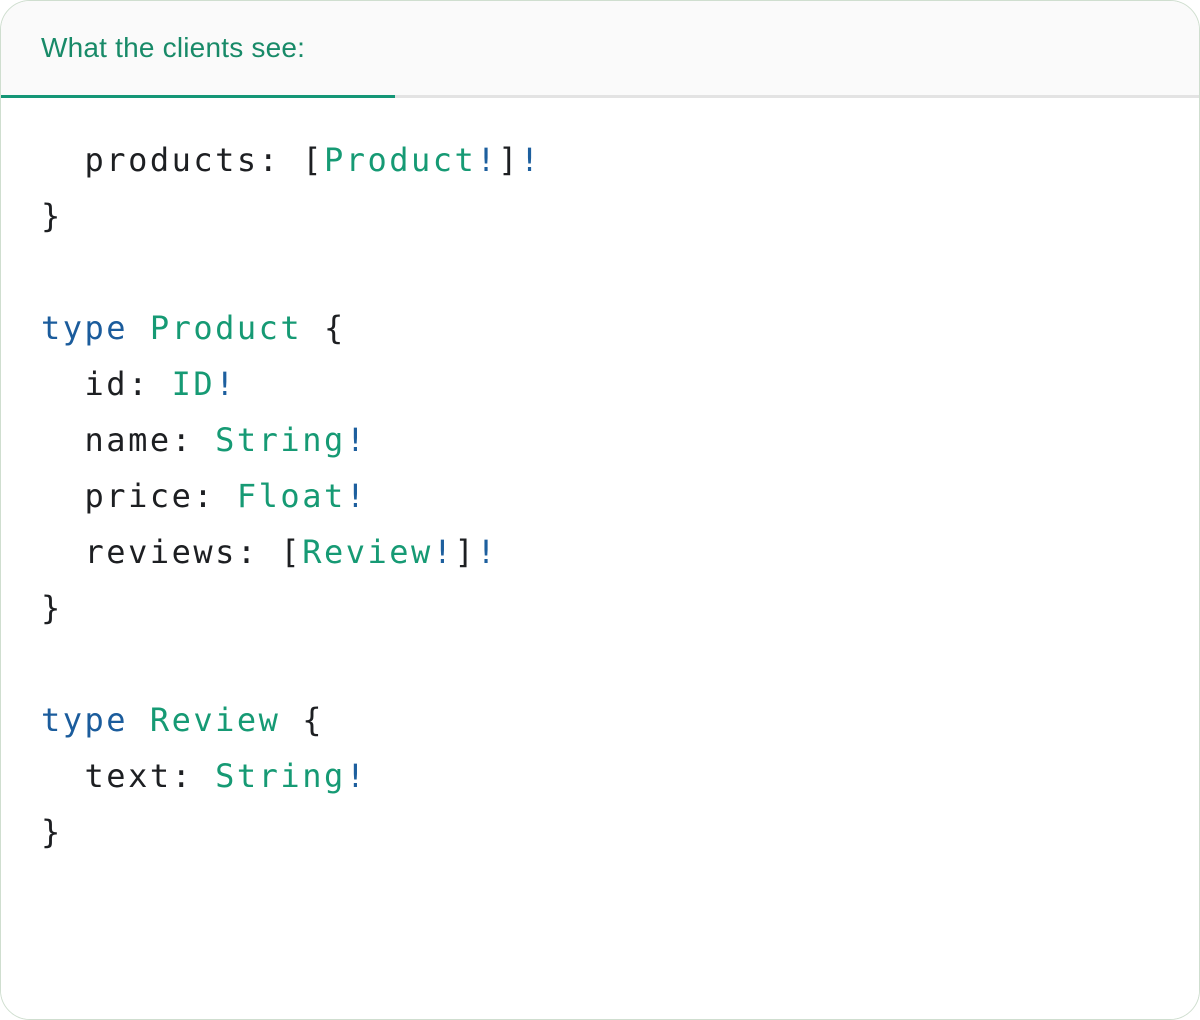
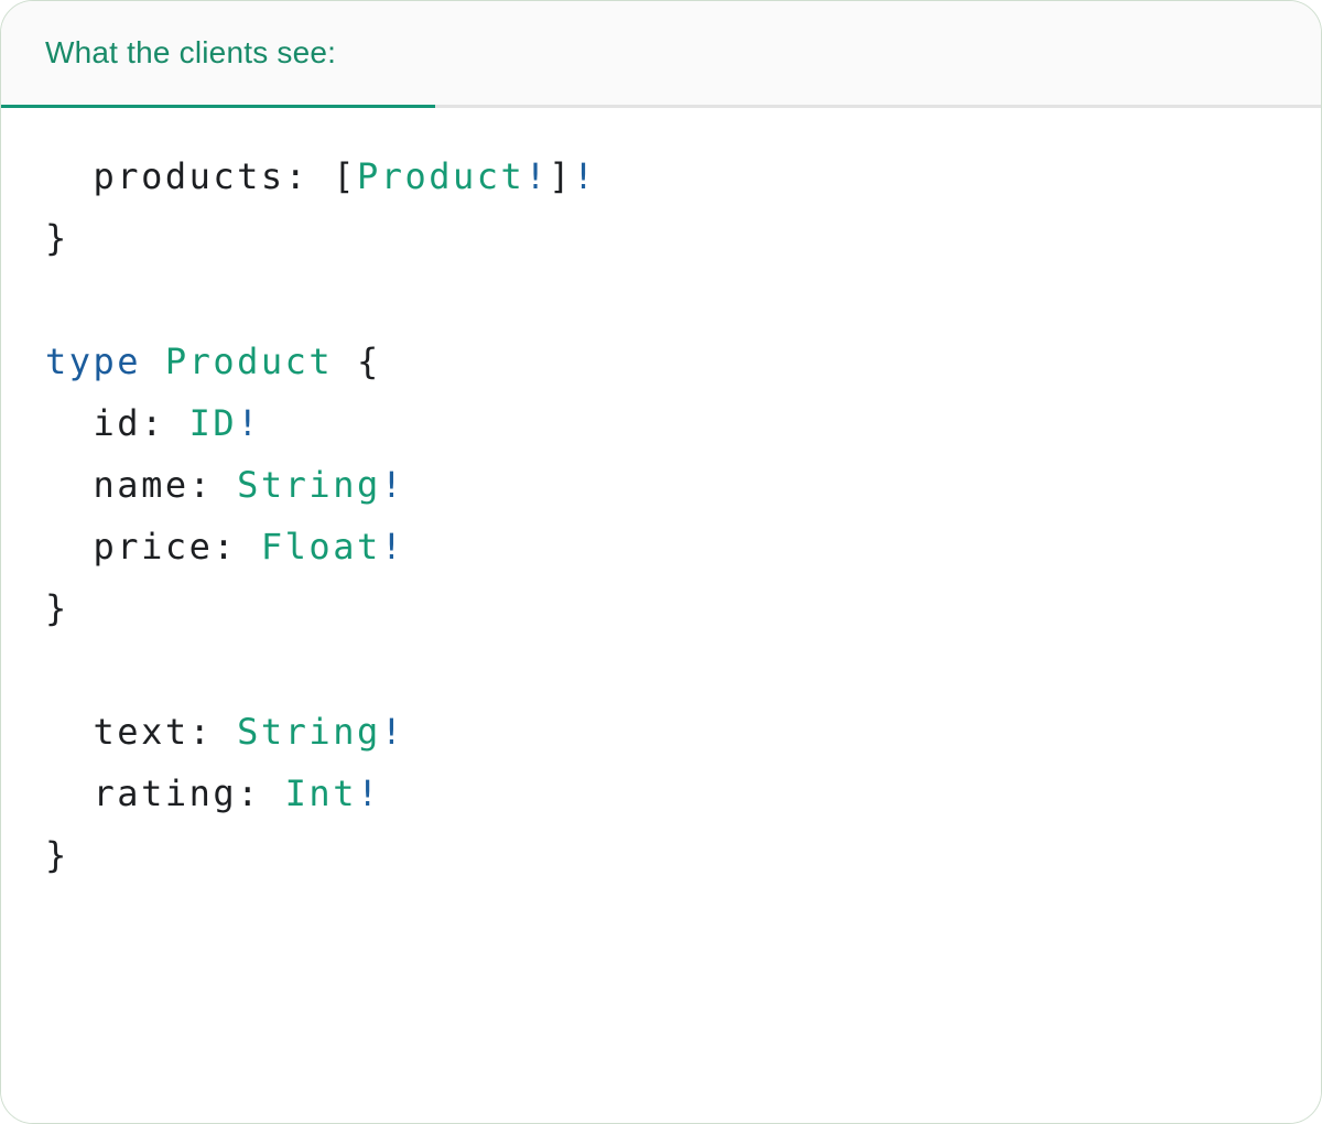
  What the clients see:
  products: [Product!]!
  }
  type Product {
  id: ID!
  name: String!
  price: Float!
- reviews: [Review!]!
  }
- type Review {
  text: String!
+ rating: Int!
  }
